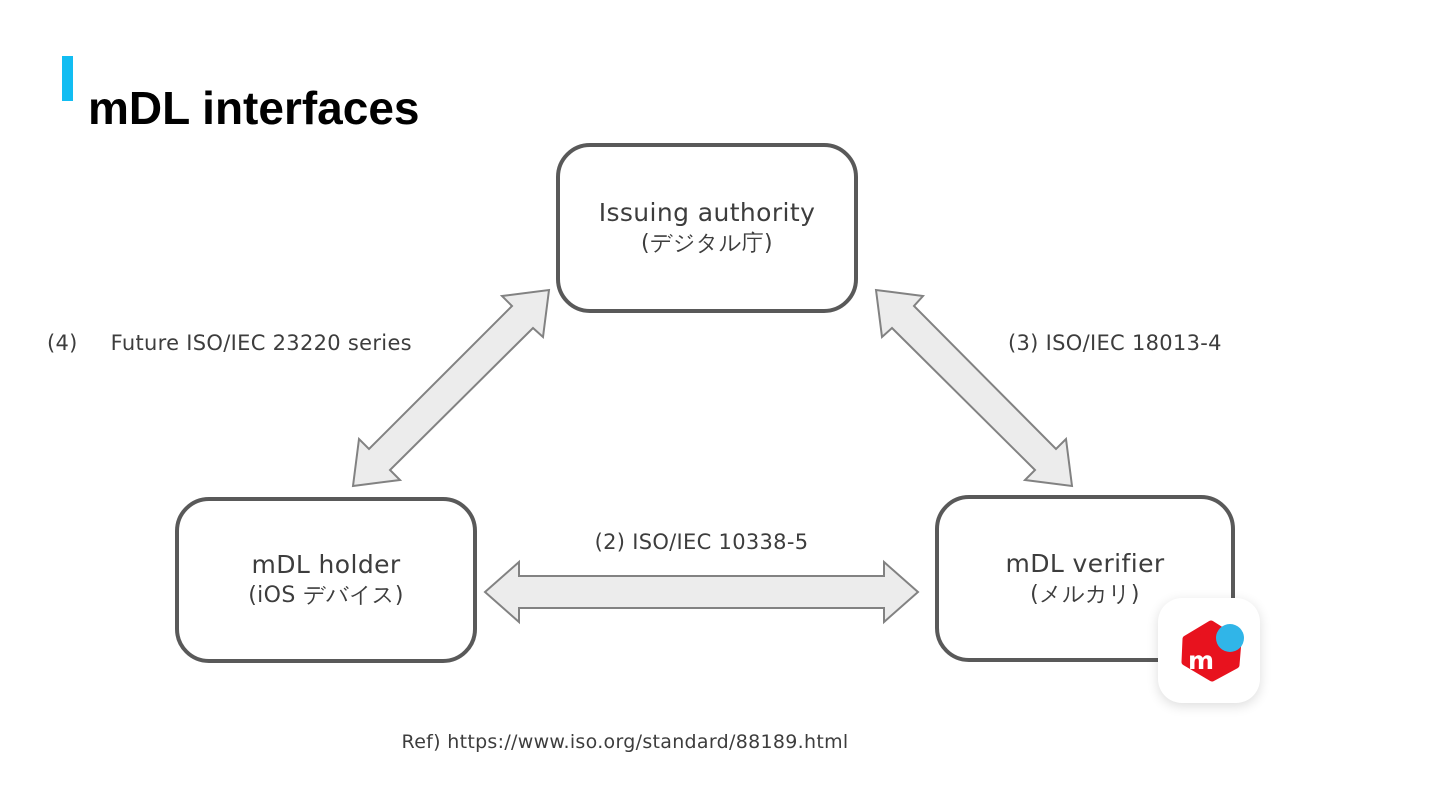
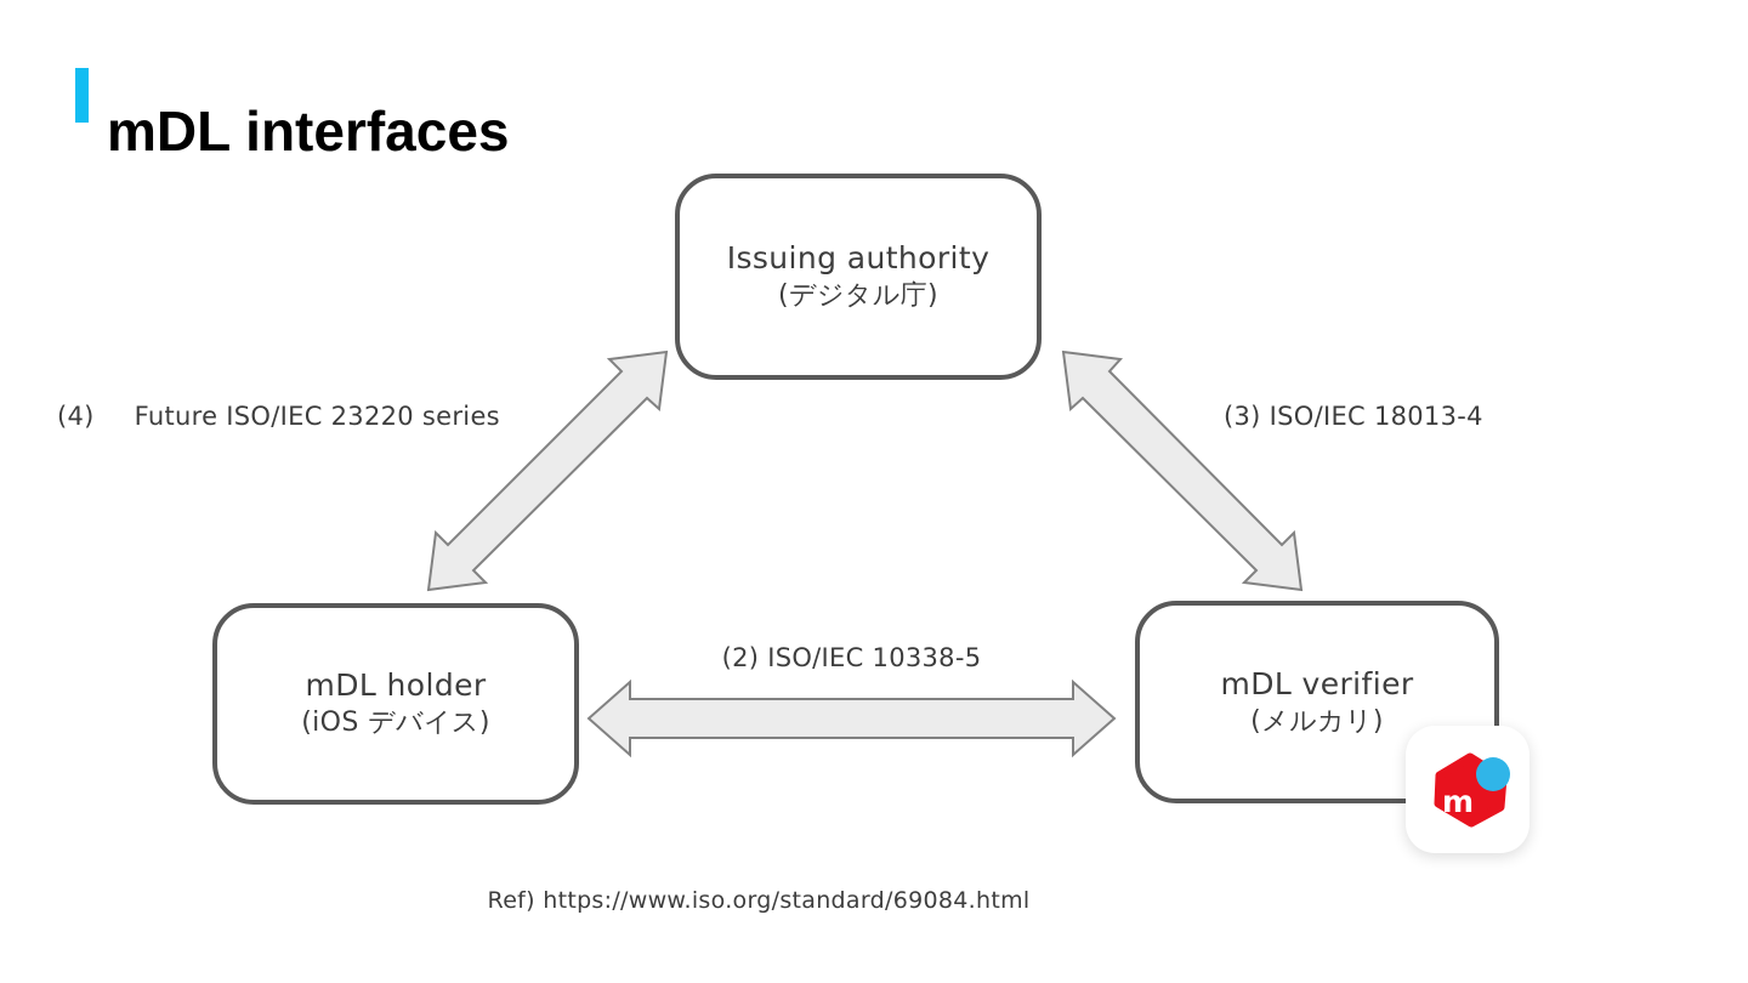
  mDL interfaces
  Issuing authority
  (デジタル庁)
  mDL holder
  (iOS デバイス)
  mDL verifier
  (メルカリ)
  (4) Future ISO/IEC 23220 series
  (2) ISO/IEC 10338-5
  (3) ISO/IEC 18013-4
- Ref) https://www.iso.org/standard/88189.html
+ Ref) https://www.iso.org/standard/69084.html
  m
